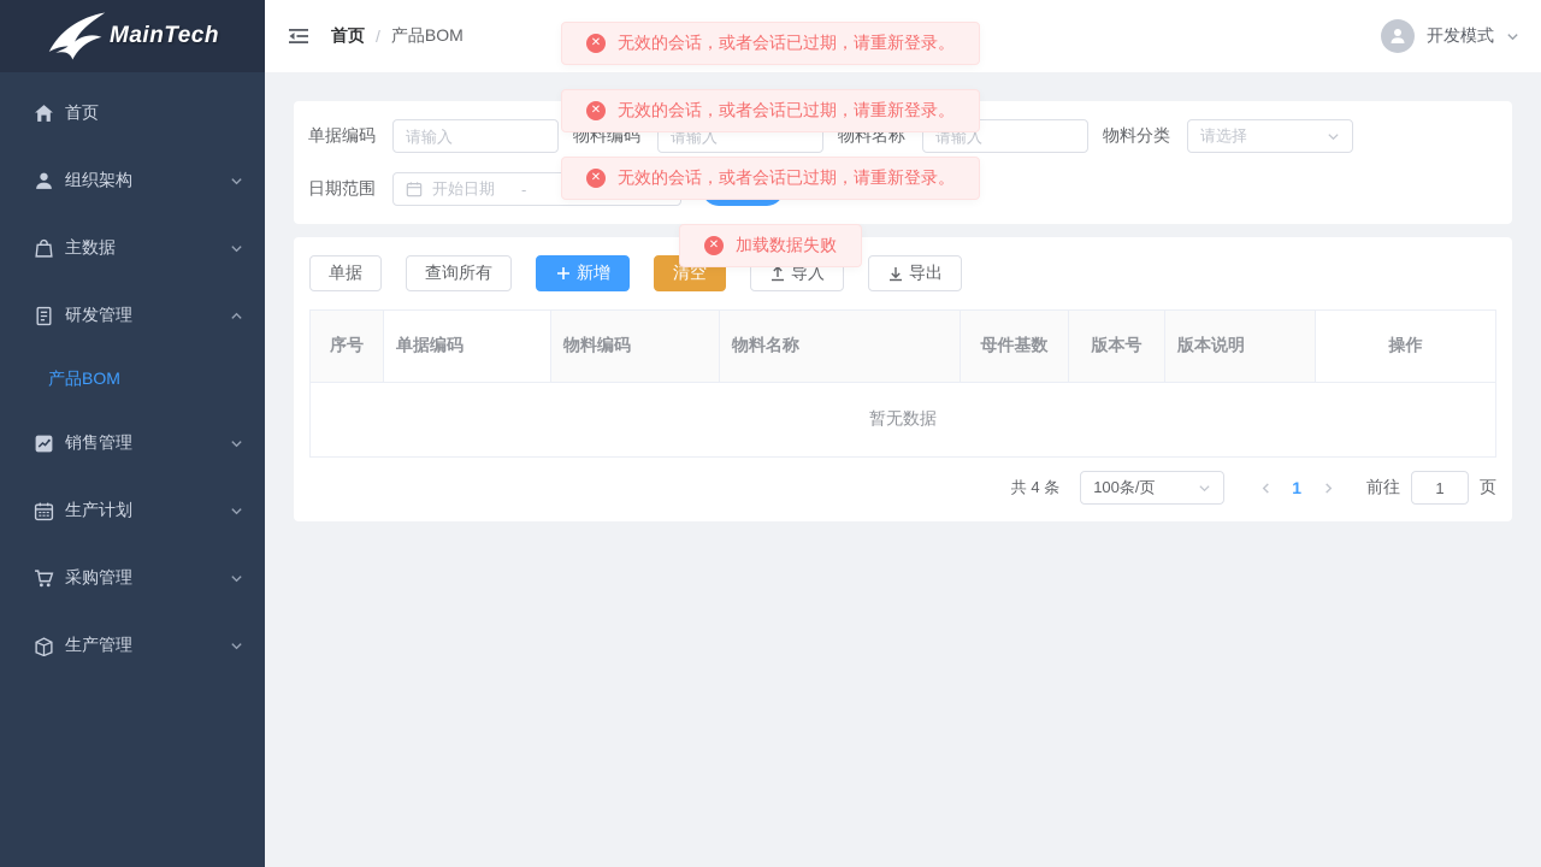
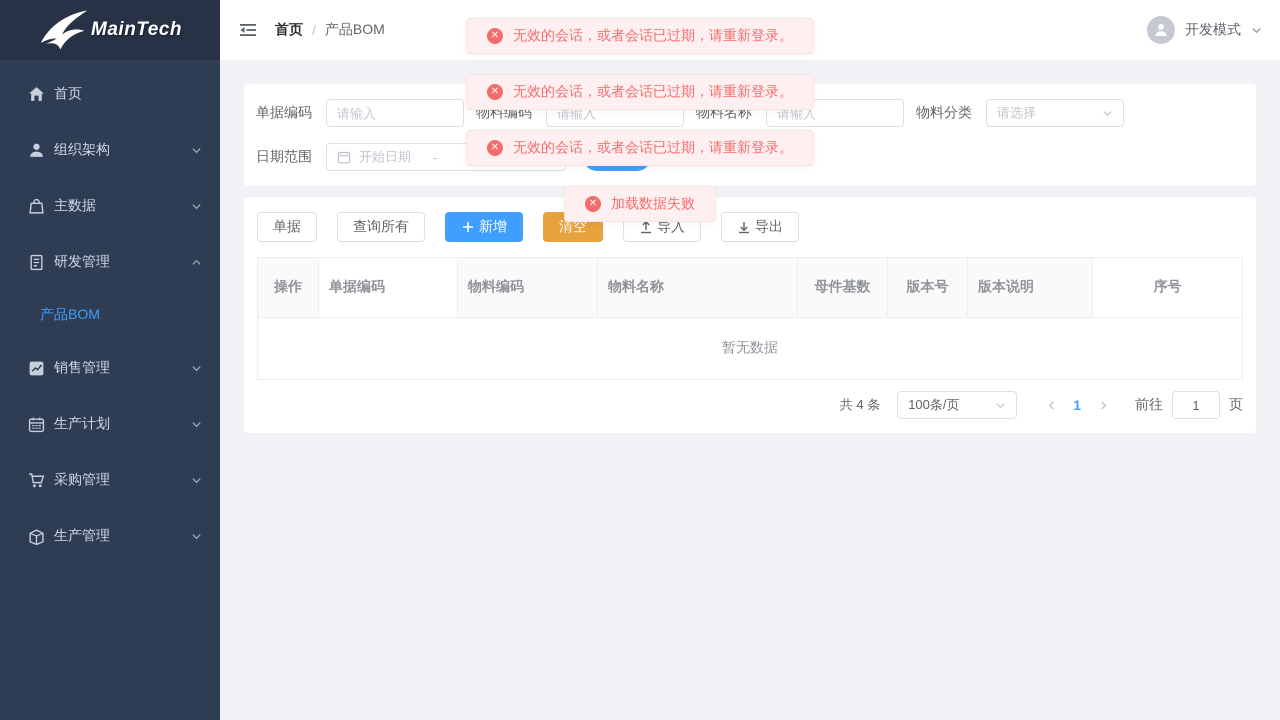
  MainTech
  首页
  组织架构
  主数据
  研发管理
  产品BOM
  销售管理
  生产计划
  采购管理
  生产管理
  首页
  /
  产品BOM
  开发模式
  单据编码
  请输入
  物料编码
  请输入
  物料名称
  请输入
  物料分类
  请选择
  日期范围
  开始日期
  -
  单据
  查询所有
  新增
  清空
  导入
  导出
- 序号
+ 操作
  单据编码
  物料编码
  物料名称
  母件基数
  版本号
  版本说明
- 操作
+ 序号
  暂无数据
  共 4 条
  100条/页
  1
  前往
  1
  页
  ✕
  无效的会话，或者会话已过期，请重新登录。
  ✕
  无效的会话，或者会话已过期，请重新登录。
  ✕
  无效的会话，或者会话已过期，请重新登录。
  ✕
  加载数据失败
